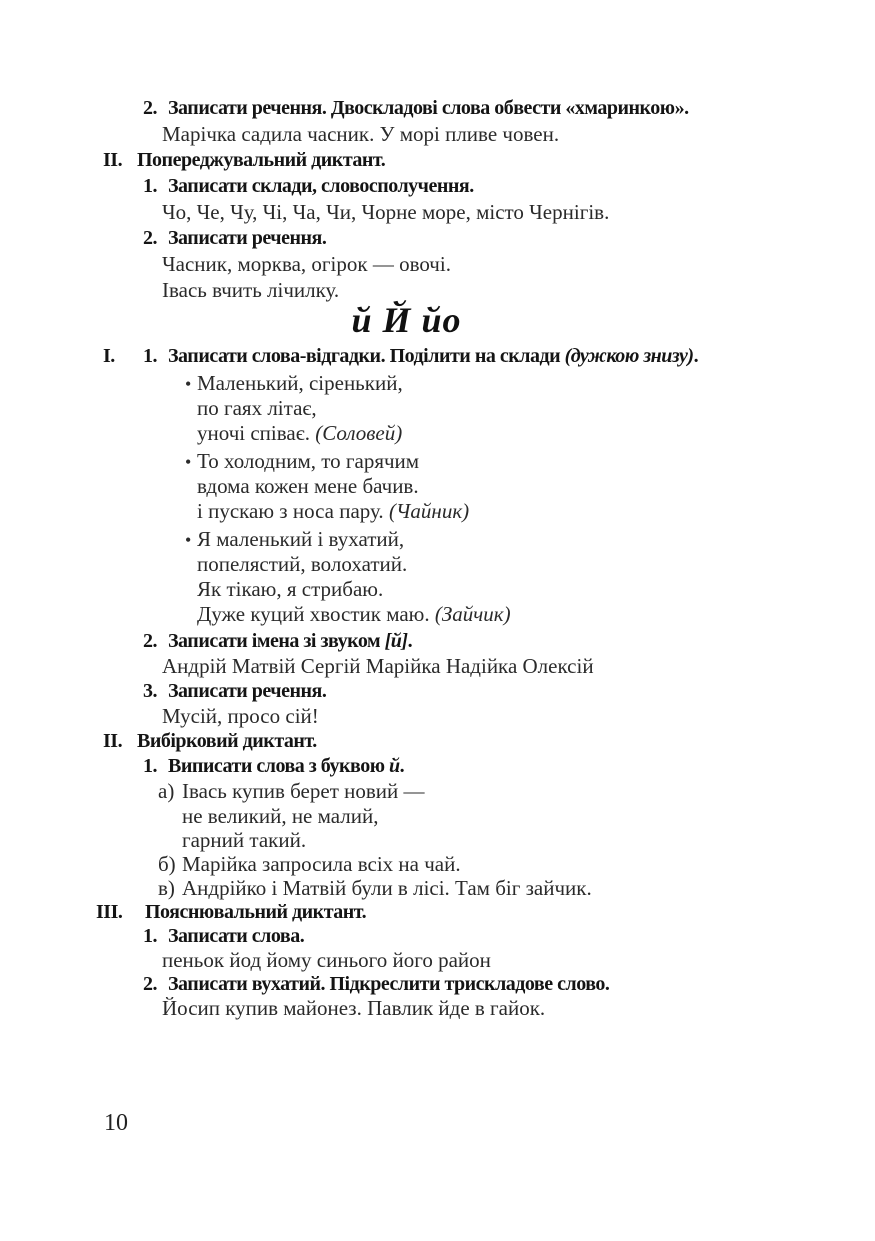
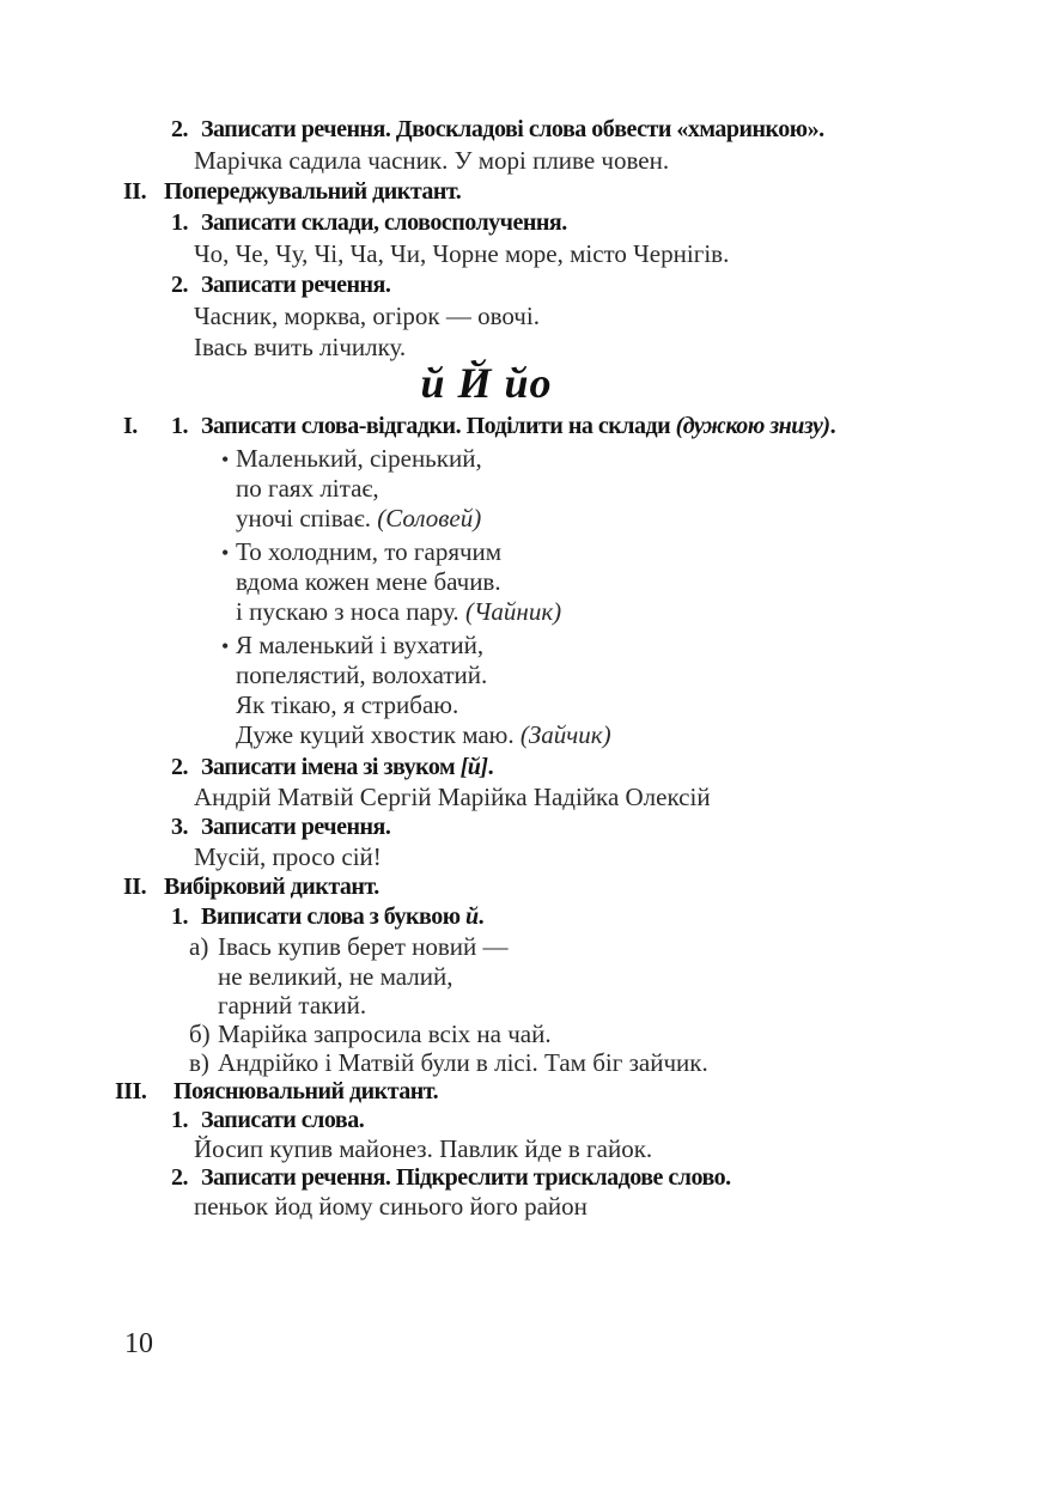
  2. Записати речення. Двоскладові слова обвести «хмаринкою».
  Марічка садила часник. У морі пливе човен.
  II. Попереджувальний диктант.
  1. Записати склади, словосполучення.
  Чо, Че, Чу, Чі, Ча, Чи, Чорне море, місто Чернігів.
  2. Записати речення.
  Часник, морква, огірок — овочі.
  Івась вчить лічилку.
  й Й йо
  I. 1. Записати слова-відгадки. Поділити на склади (дужкою знизу).
  • Маленький, сіренький,
  по гаях літає,
  уночі співає. (Соловей)
  • То холодним, то гарячим
  вдома кожен мене бачив.
  і пускаю з носа пару. (Чайник)
  • Я маленький і вухатий,
  попелястий, волохатий.
  Як тікаю, я стрибаю.
  Дуже куций хвостик маю. (Зайчик)
  2. Записати імена зі звуком [й].
  Андрій Матвій Сергій Марійка Надійка Олексій
  3. Записати речення.
  Мусій, просо сій!
  II. Вибірковий диктант.
  1. Виписати слова з буквою й.
  а) Івась купив берет новий —
  не великий, не малий,
  гарний такий.
  б) Марійка запросила всіх на чай.
  в) Андрійко і Матвій були в лісі. Там біг зайчик.
  III. Пояснювальний диктант.
  1. Записати слова.
- пеньок йод йому синього його район
+ Йосип купив майонез. Павлик йде в гайок.
- 2. Записати вухатий. Підкреслити трискладове слово.
+ 2. Записати речення. Підкреслити трискладове слово.
- Йосип купив майонез. Павлик йде в гайок.
+ пеньок йод йому синього його район
  10
